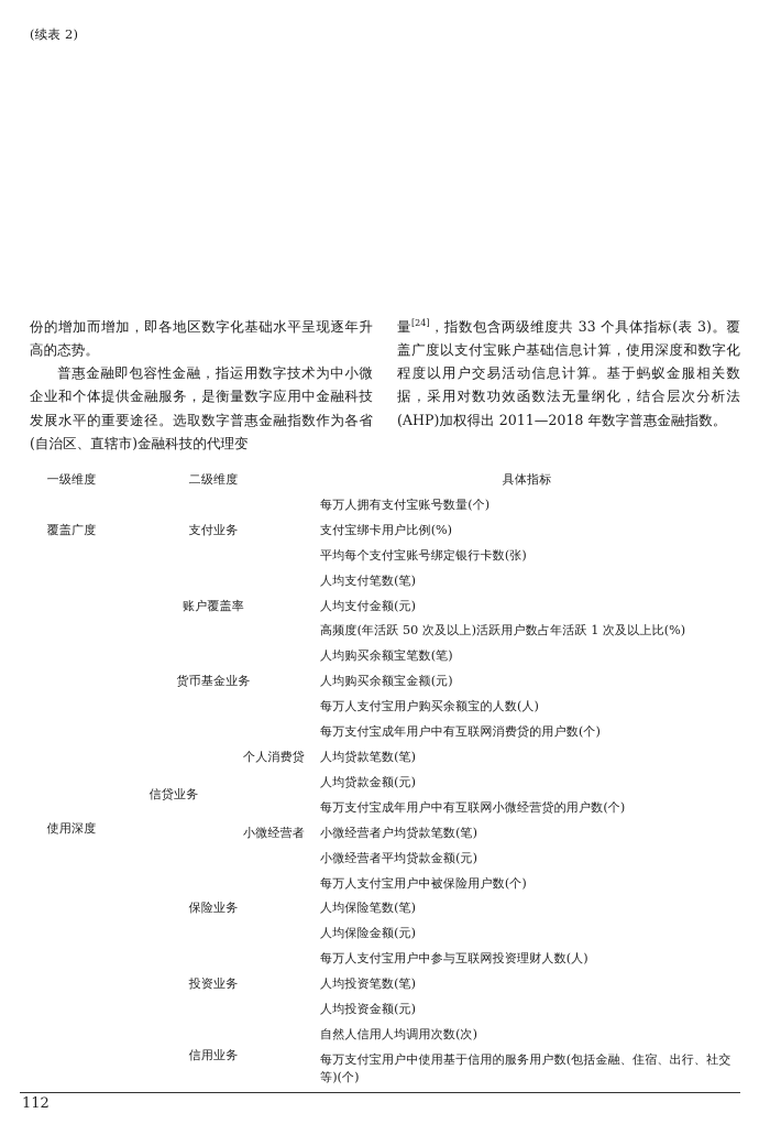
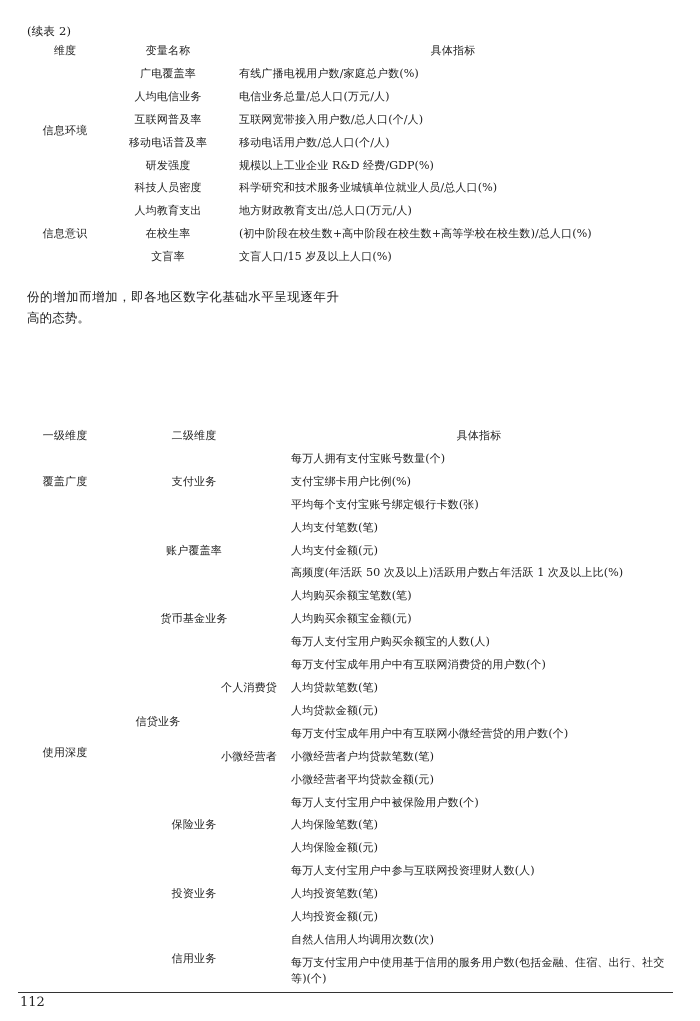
  (续表 2)
+ 维度	变量名称	具体指标
+ 信息环境	广电覆盖率	有线广播电视用户数/家庭总户数(%)
+ 人均电信业务	电信业务总量/总人口(万元/人)
+ 互联网普及率	互联网宽带接入用户数/总人口(个/人)
+ 移动电话普及率	移动电话用户数/总人口(个/人)
+ 研发强度	规模以上工业企业 R&D 经费/GDP(%)
+ 科技人员密度	科学研究和技术服务业城镇单位就业人员/总人口(%)
+ 信息意识	人均教育支出	地方财政教育支出/总人口(万元/人)
+ 在校生率	(初中阶段在校生数+高中阶段在校生数+高等学校在校生数)/总人口(%)
+ 文盲率	文盲人口/15 岁及以上人口(%)
  份的增加而增加，即各地区数字化基础水平呈现逐年升高的态势。
- 普惠金融即包容性金融，指运用数字技术为中小微企业和个体提供金融服务，是衡量数字应用中金融科技发展水平的重要途径。选取数字普惠金融指数作为各省(自治区、直辖市)金融科技的代理变
- 量[24]，指数包含两级维度共 33 个具体指标(表 3)。覆盖广度以支付宝账户基础信息计算，使用深度和数字化程度以用户交易活动信息计算。基于蚂蚁金服相关数据，采用对数功效函数法无量纲化，结合层次分析法(AHP)加权得出 2011—2018 年数字普惠金融指数。
  一级维度	二级维度	具体指标
  覆盖广度	支付业务	每万人拥有支付宝账号数量(个)
  支付宝绑卡用户比例(%)
  平均每个支付宝账号绑定银行卡数(张)
  使用深度	账户覆盖率	人均支付笔数(笔)
  人均支付金额(元)
  高频度(年活跃 50 次及以上)活跃用户数占年活跃 1 次及以上比(%)
  货币基金业务	人均购买余额宝笔数(笔)
  人均购买余额宝金额(元)
  每万人支付宝用户购买余额宝的人数(人)
  信贷业务	个人消费贷	每万支付宝成年用户中有互联网消费贷的用户数(个)
  人均贷款笔数(笔)
  人均贷款金额(元)
  小微经营者	每万支付宝成年用户中有互联网小微经营贷的用户数(个)
  小微经营者户均贷款笔数(笔)
  小微经营者平均贷款金额(元)
  保险业务	每万人支付宝用户中被保险用户数(个)
  人均保险笔数(笔)
  人均保险金额(元)
  投资业务	每万人支付宝用户中参与互联网投资理财人数(人)
  人均投资笔数(笔)
  人均投资金额(元)
  信用业务	自然人信用人均调用次数(次)
  每万支付宝用户中使用基于信用的服务用户数(包括金融、住宿、出行、社交等)(个)
  112
